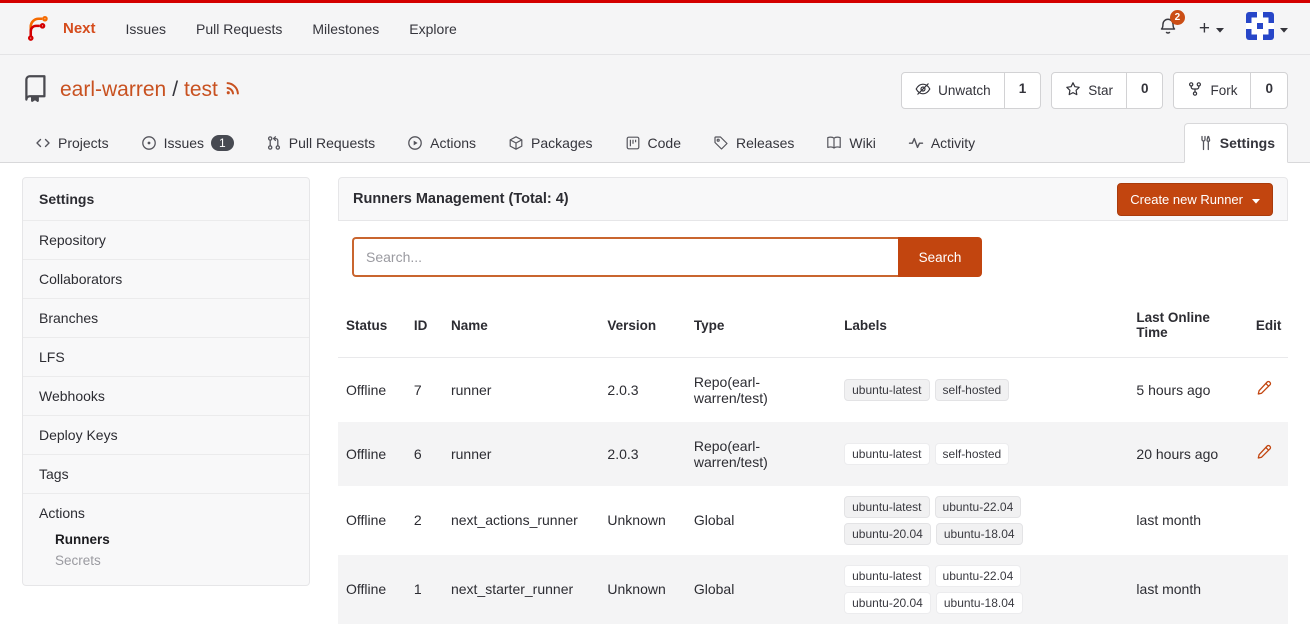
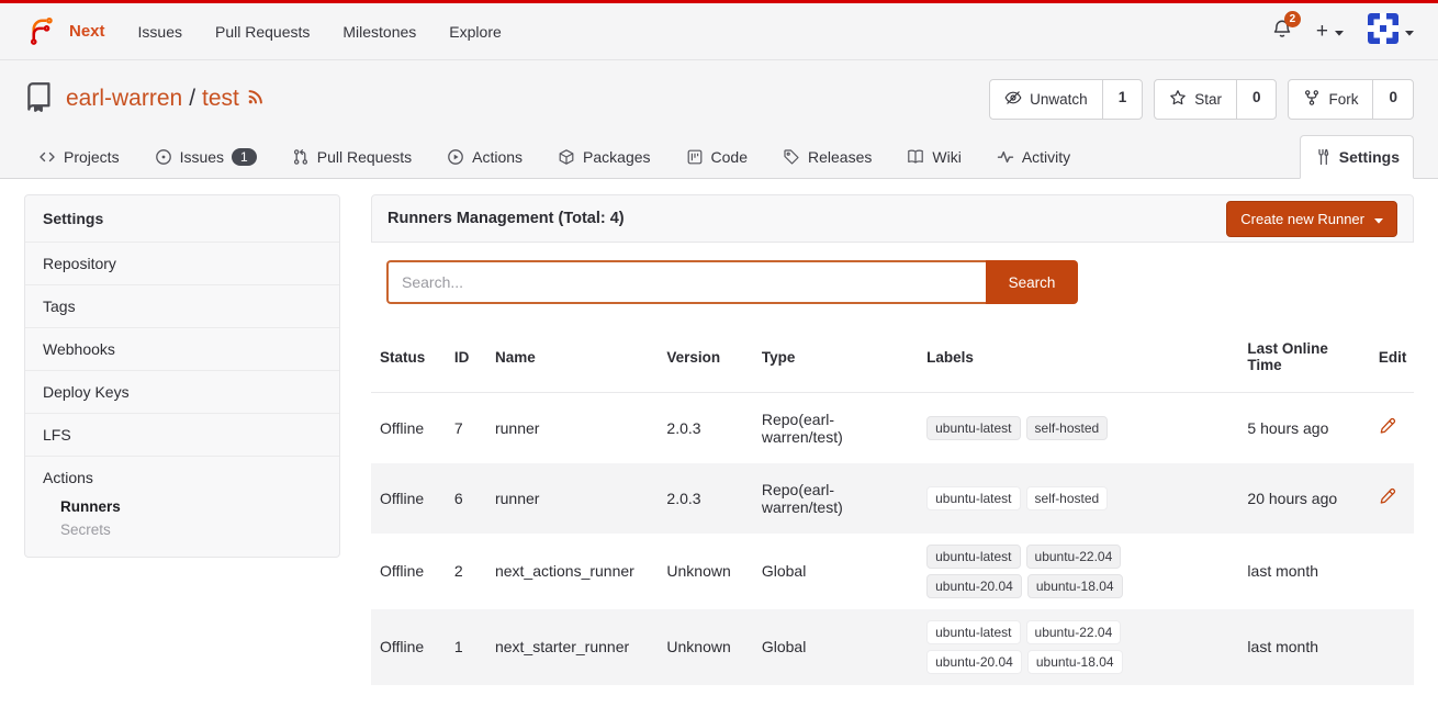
  Next
  Issues
  Pull Requests
  Milestones
  Explore
  2
  +
  earl-warren
  /
  test
  Unwatch
  1
  Star
  0
  Fork
  0
  Projects
  Issues
  1
  Pull Requests
  Actions
  Packages
  Code
  Releases
  Wiki
  Activity
  Settings
  Settings
  Repository
- Collaborators
- Branches
- LFS
+ Tags
  Webhooks
  Deploy Keys
- Tags
+ LFS
  Actions
  Runners
  Secrets
  Runners Management (Total: 4)
  Create new Runner
  Search...
  Search
  Status	ID	Name	Version	Type	Labels	Last Online Time	Edit
  Offline	7	runner	2.0.3	Repo(earl-warren/test)	ubuntu-latest self-hosted	5 hours ago
  Offline	6	runner	2.0.3	Repo(earl-warren/test)	ubuntu-latest self-hosted	20 hours ago
  Offline	2	next_actions_runner	Unknown	Global	ubuntu-latest ubuntu-22.04 ubuntu-20.04 ubuntu-18.04	last month
  Offline	1	next_starter_runner	Unknown	Global	ubuntu-latest ubuntu-22.04 ubuntu-20.04 ubuntu-18.04	last month
